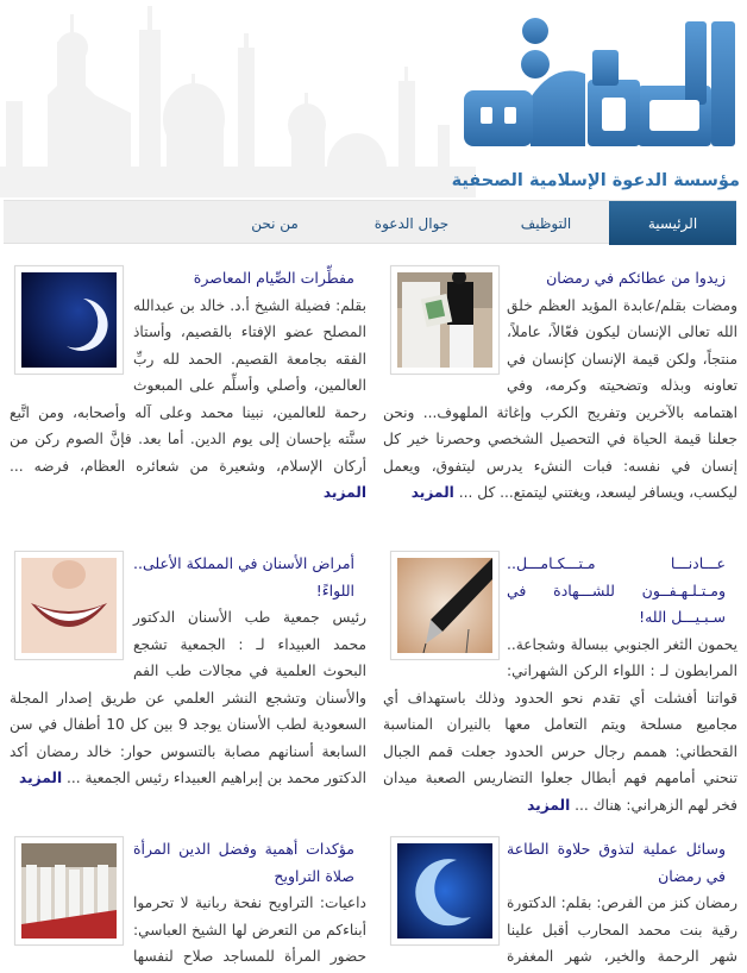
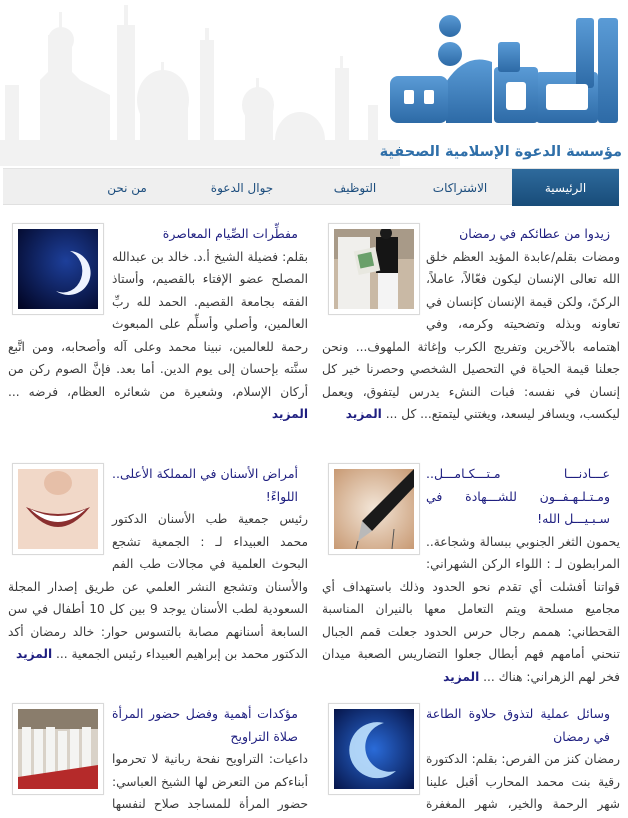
  مؤسسة الدعوة الإسلامية الصحفية
  الرئيسية
+ الاشتراكات
  التوظيف
  جوال الدعوة
  من نحن
  زيدوا من عطائكم في رمضان
- ومضات بقلم/عابدة المؤيد العظم خلق الله تعالى الإنسان ليكون فعّالاً، عاملاً، منتجاً، ولكن قيمة الإنسان كإنسان في تعاونه وبذله وتضحيته وكرمه، وفي اهتمامه بالآخرين وتفريج الكرب وإغاثة الملهوف... ونحن جعلنا قيمة الحياة في التحصيل الشخصي وحصرنا خير كل إنسان في نفسه: فبات النشء يدرس ليتفوق، ويعمل ليكسب، ويسافر ليسعد، ويغتني ليتمتع... كل ... المزيد
+ ومضات بقلم/عابدة المؤيد العظم خلق الله تعالى الإنسان ليكون فعّالاً، عاملاً، الركنً، ولكن قيمة الإنسان كإنسان في تعاونه وبذله وتضحيته وكرمه، وفي اهتمامه بالآخرين وتفريج الكرب وإغاثة الملهوف... ونحن جعلنا قيمة الحياة في التحصيل الشخصي وحصرنا خير كل إنسان في نفسه: فبات النشء يدرس ليتفوق، ويعمل ليكسب، ويسافر ليسعد، ويغتني ليتمتع... كل ... المزيد
  مفطِّرات الصِّيام المعاصرة
  بقلم: فضيلة الشيخ أ.د. خالد بن عبدالله المصلح عضو الإفتاء بالقصيم، وأستاذ الفقه بجامعة القصيم. الحمد لله ربِّ العالمين، وأصلي وأسلِّم على المبعوث رحمة للعالمين، نبينا محمد وعلى آله وأصحابه، ومن اتَّبع سنَّته بإحسان إلى يوم الدين. أما بعد. فإنَّ الصوم ركن من أركان الإسلام، وشعيرة من شعائره العظام، فرضه ... المزيد
  عـــادنـــا مـتـــكـامـــل.. ومـتـلـهـفــون للشـــهادة في سـبـيـــل الله!
  يحمون الثغر الجنوبي ببسالة وشجاعة.. المرابطون لـ : اللواء الركن الشهراني: قواتنا أفشلت أي تقدم نحو الحدود وذلك باستهداف أي مجاميع مسلحة ويتم التعامل معها بالنيران المناسبة القحطاني: هممم رجال حرس الحدود جعلت قمم الجبال تنحني أمامهم فهم أبطال جعلوا التضاريس الصعبة ميدان فخر لهم الزهراني: هناك ... المزيد
  أمراض الأسنان في المملكة الأعلى.. اللواءً!
  رئيس جمعية طب الأسنان الدكتور محمد العبيداء لـ : الجمعية تشجع البحوث العلمية في مجالات طب الفم والأسنان وتشجع النشر العلمي عن طريق إصدار المجلة السعودية لطب الأسنان يوجد 9 بين كل 10 أطفال في سن السابعة أسنانهم مصابة بالتسوس حوار: خالد رمضان أكد الدكتور محمد بن إبراهيم العبيداء رئيس الجمعية ... المزيد
  وسائل عملية لتذوق حلاوة الطاعة في رمضان
- مؤكدات أهمية وفضل الدين المرأة صلاة التراويح
+ مؤكدات أهمية وفضل حضور المرأة صلاة التراويح
  داعيات: التراويح نفحة ربانية لا تحرموا أبناءكم من التعرض لها الشيخ العباسي: حضور المرأة للمساجد صلاح لنفسها
